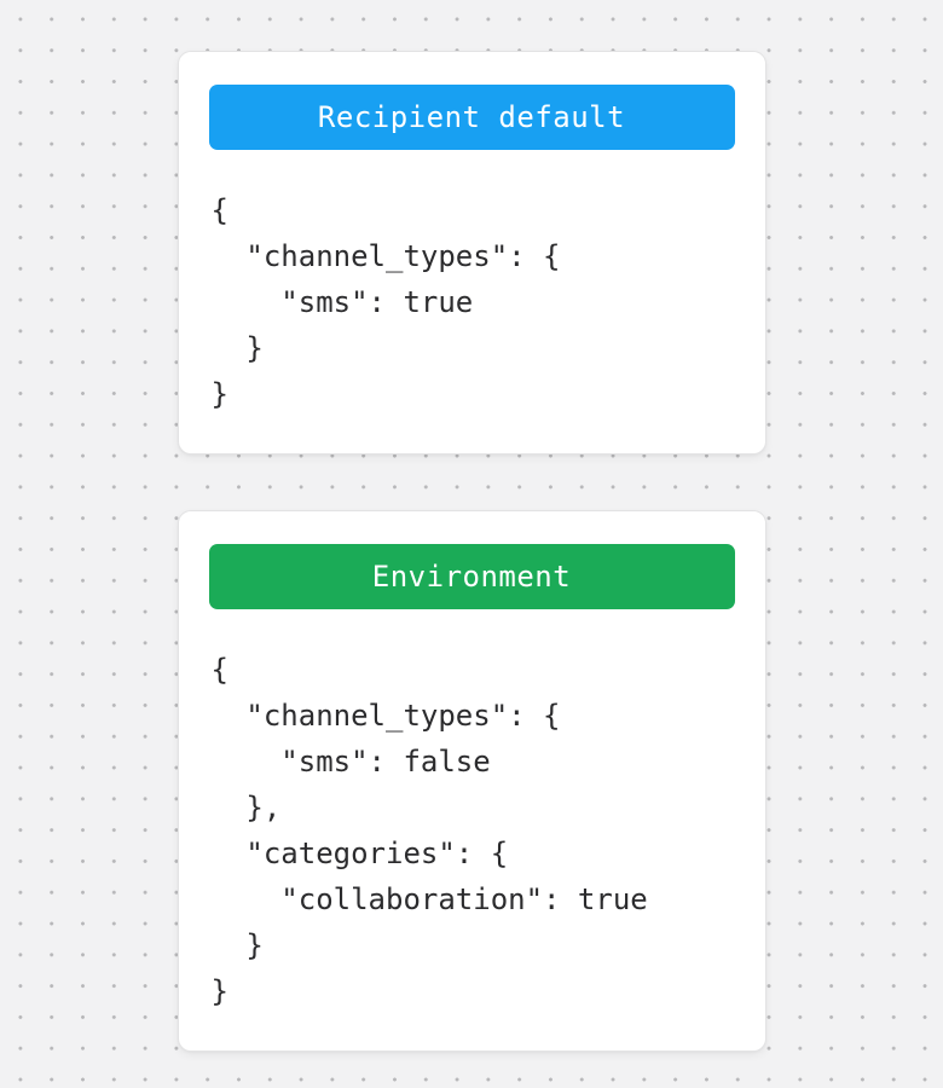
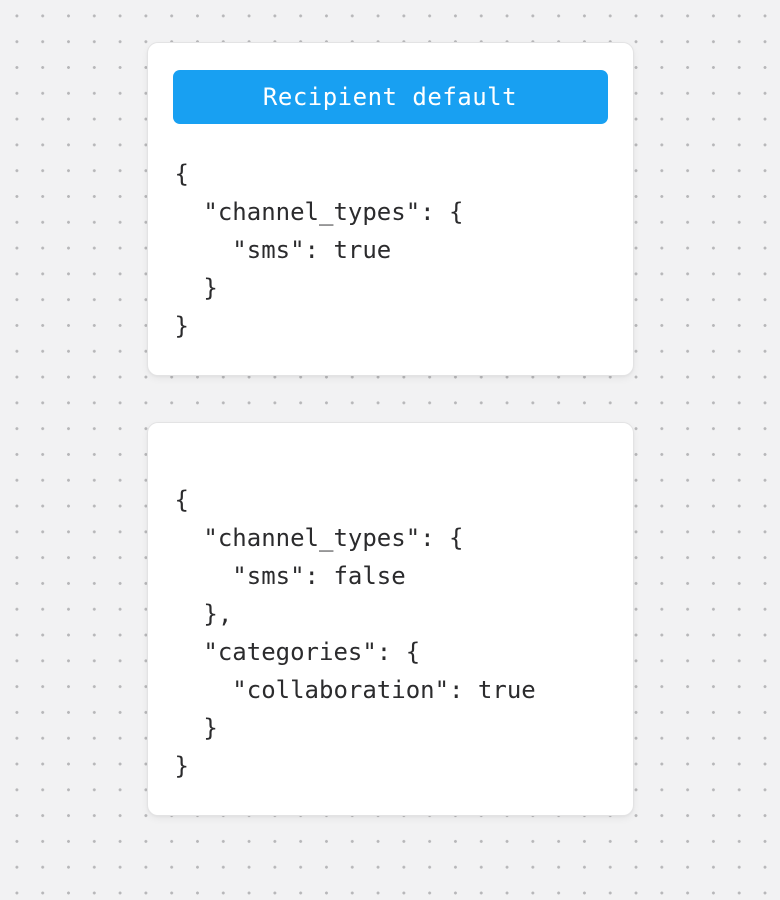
  Recipient default
  {
  "channel_types": {
  "sms": true
  }
  }
- Environment
  {
  "channel_types": {
  "sms": false
  },
  "categories": {
  "collaboration": true
  }
  }
